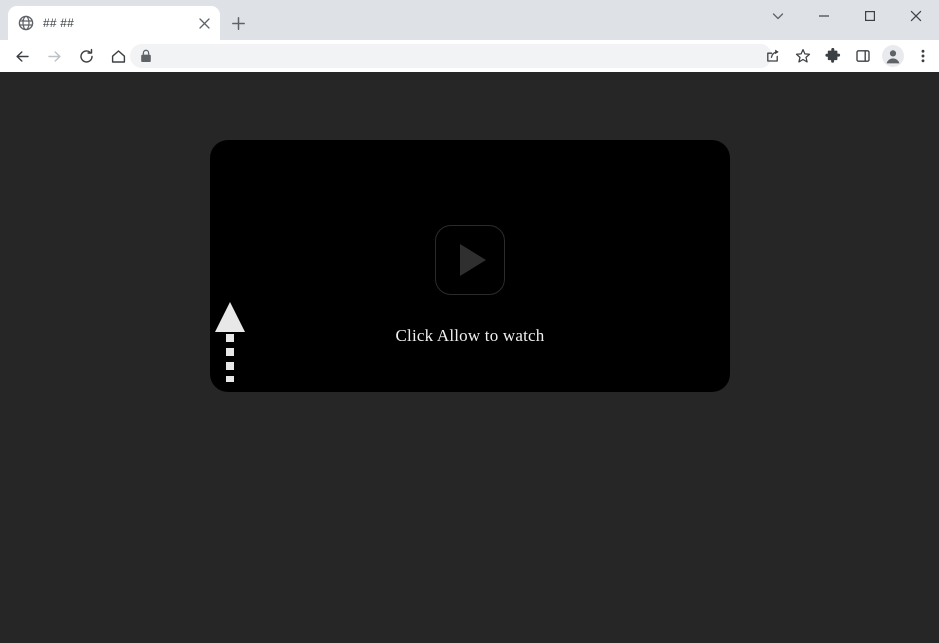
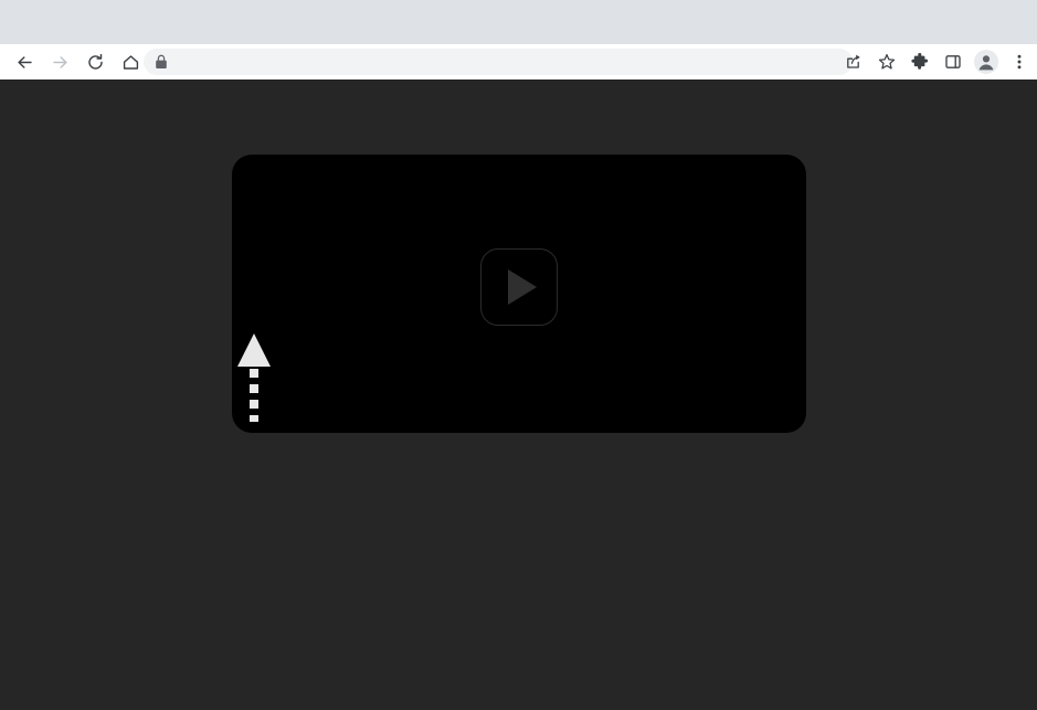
- ## ##
- Click Allow to watch
